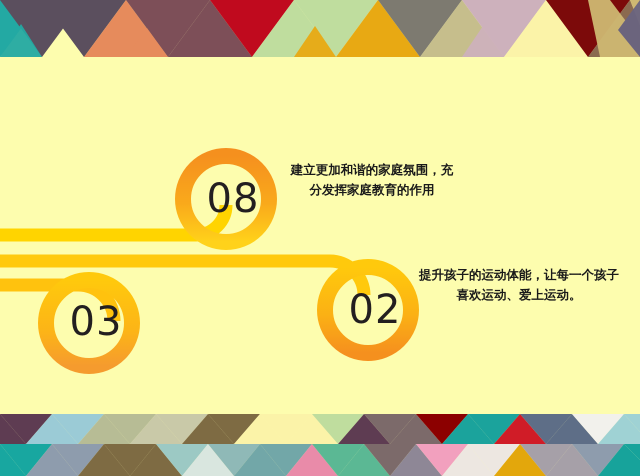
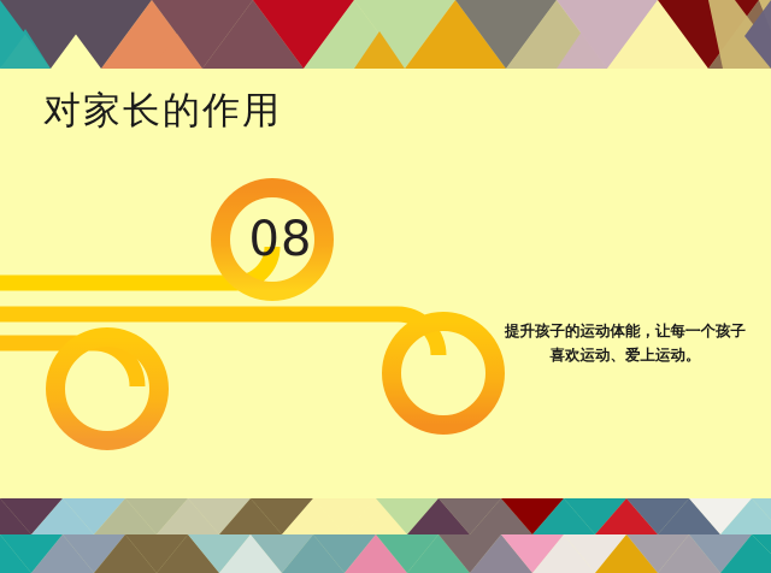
+ 对家长的作用
  08
- 02
- 03
- 建立更加和谐的家庭氛围，充分发挥家庭教育的作用
  提升孩子的运动体能，让每一个孩子喜欢运动、爱上运动。
